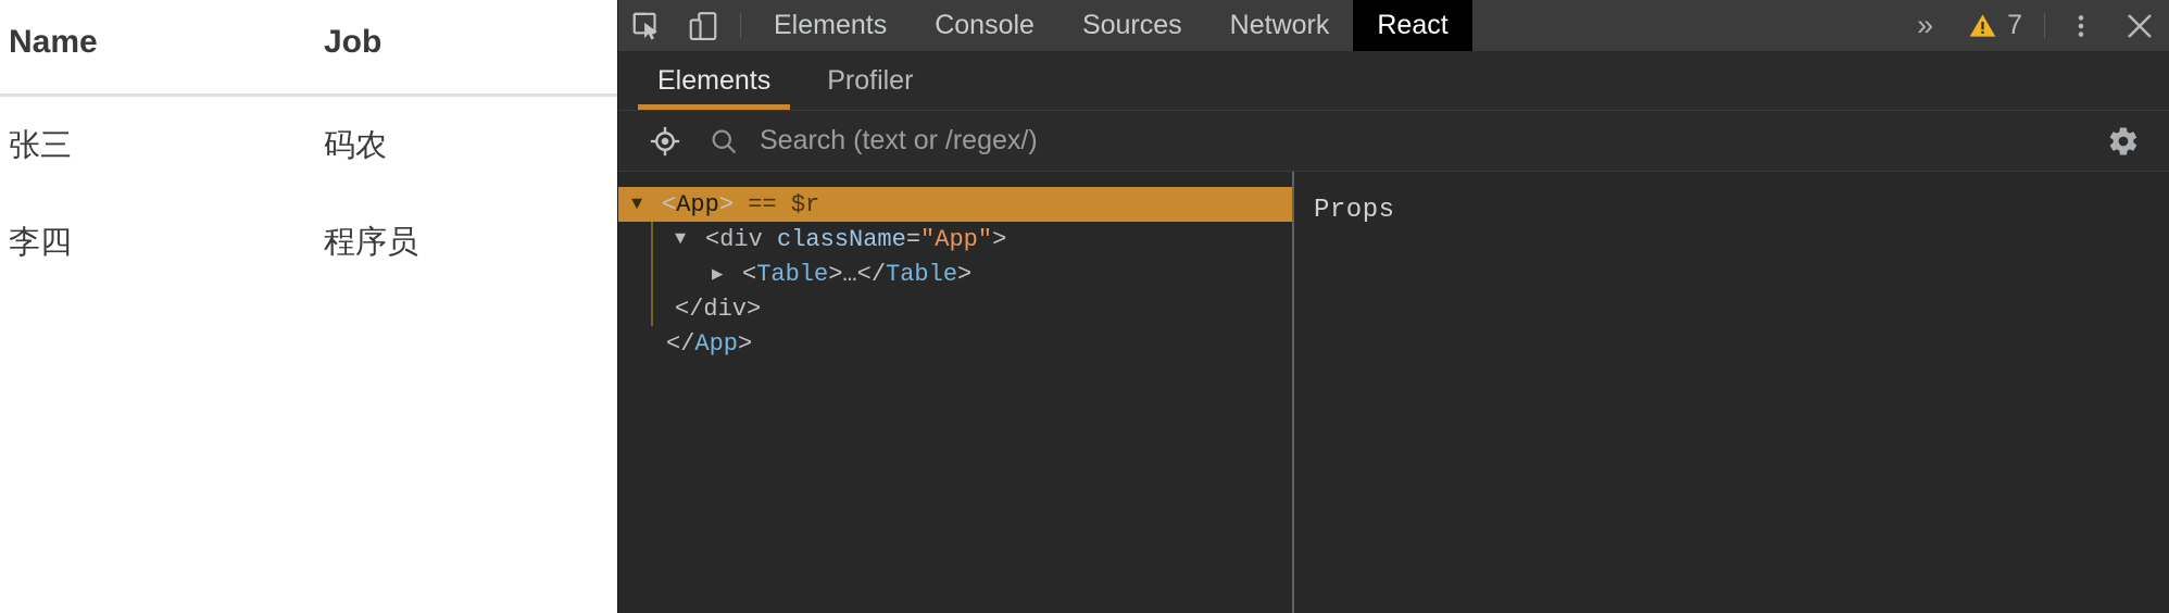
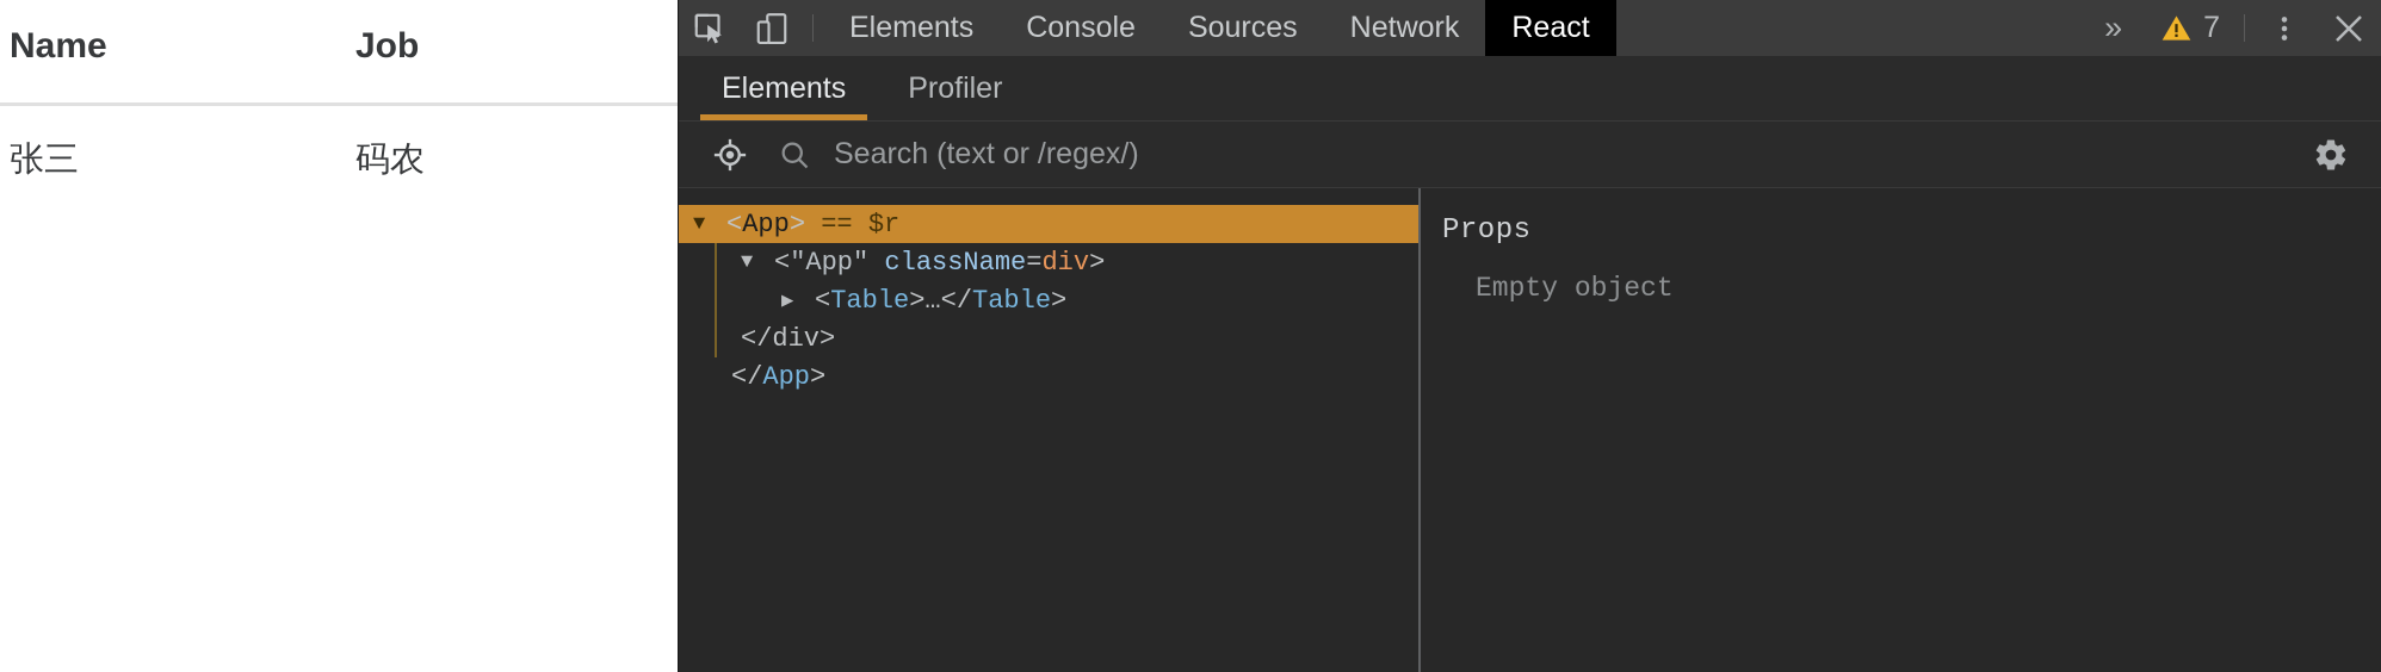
  Name	Job
  张三	码农
- 李四	程序员
  Elements
  Console
  Sources
  Network
  React
  »
  7
  Elements
  Profiler
  Search (text or /regex/)
  ▼
  <
  App
  >
  == $r
  ▼
  <
- div
+ "App"
  className
  =
- "App"
+ div
  >
  ▶
  <
  Table
  >…</
  Table
  >
  </div>
  </
  App
  >
  Props
+ Empty object
